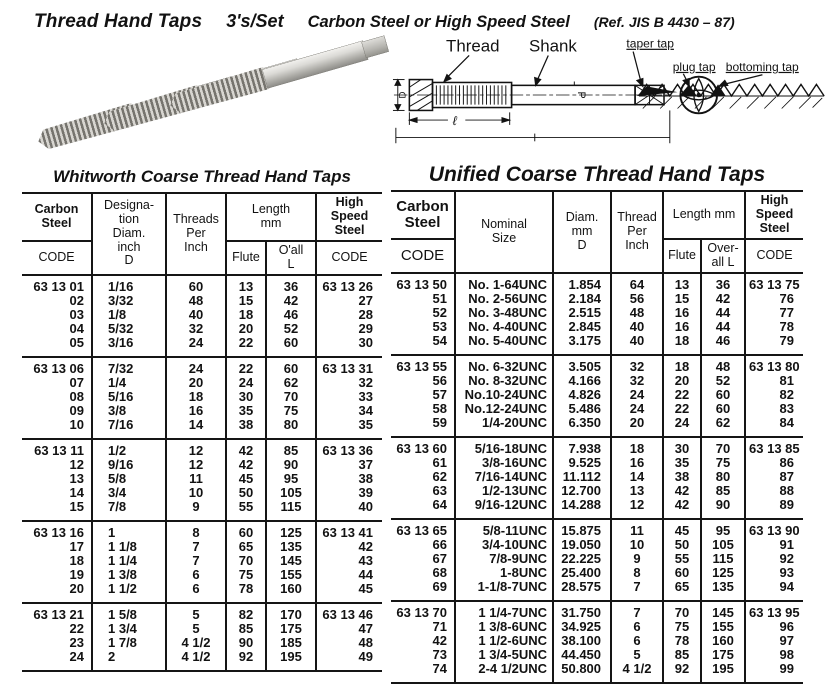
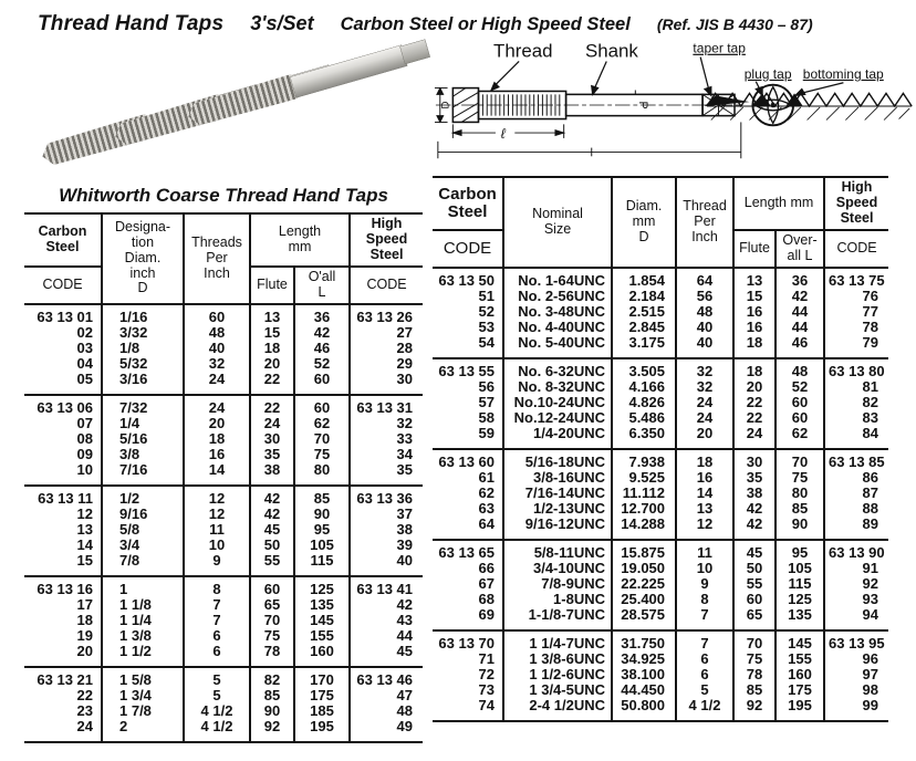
  Thread Hand Taps
  3's/Set
  Carbon Steel or High Speed Steel
  (Ref. JIS B 4430 – 87)
  Thread
  Shank
  taper tap
  plug tap
  bottoming tap
  ℓ
  Whitworth Coarse Thread Hand Taps
  Carbon Steel	Designa- tion Diam. inch D	Threads Per Inch	Length mm	High Speed Steel
  CODE	Flute	O'all L	CODE
  63 13 01	1/16	60	13	36	63 13 26
  02	3/32	48	15	42	27
  03	1/8	40	18	46	28
  04	5/32	32	20	52	29
  05	3/16	24	22	60	30
  63 13 06	7/32	24	22	60	63 13 31
  07	1/4	20	24	62	32
  08	5/16	18	30	70	33
  09	3/8	16	35	75	34
  10	7/16	14	38	80	35
  63 13 11	1/2	12	42	85	63 13 36
  12	9/16	12	42	90	37
  13	5/8	11	45	95	38
  14	3/4	10	50	105	39
  15	7/8	9	55	115	40
  63 13 16	1	8	60	125	63 13 41
  17	1 1/8	7	65	135	42
  18	1 1/4	7	70	145	43
  19	1 3/8	6	75	155	44
  20	1 1/2	6	78	160	45
  63 13 21	1 5/8	5	82	170	63 13 46
  22	1 3/4	5	85	175	47
  23	1 7/8	4 1/2	90	185	48
  24	2	4 1/2	92	195	49
- Unified Coarse Thread Hand Taps
  Carbon Steel	Nominal Size	Diam. mm D	Thread Per Inch	Length mm	High Speed Steel
  CODE	Flute	Over- all L	CODE
  63 13 50	No. 1-64UNC	1.854	64	13	36	63 13 75
  51	No. 2-56UNC	2.184	56	15	42	76
  52	No. 3-48UNC	2.515	48	16	44	77
  53	No. 4-40UNC	2.845	40	16	44	78
  54	No. 5-40UNC	3.175	40	18	46	79
  63 13 55	No. 6-32UNC	3.505	32	18	48	63 13 80
  56	No. 8-32UNC	4.166	32	20	52	81
  57	No.10-24UNC	4.826	24	22	60	82
  58	No.12-24UNC	5.486	24	22	60	83
  59	1/4-20UNC	6.350	20	24	62	84
  63 13 60	5/16-18UNC	7.938	18	30	70	63 13 85
  61	3/8-16UNC	9.525	16	35	75	86
  62	7/16-14UNC	11.112	14	38	80	87
  63	1/2-13UNC	12.700	13	42	85	88
  64	9/16-12UNC	14.288	12	42	90	89
  63 13 65	5/8-11UNC	15.875	11	45	95	63 13 90
  66	3/4-10UNC	19.050	10	50	105	91
  67	7/8-9UNC	22.225	9	55	115	92
  68	1-8UNC	25.400	8	60	125	93
  69	1-1/8-7UNC	28.575	7	65	135	94
  63 13 70	1 1/4-7UNC	31.750	7	70	145	63 13 95
  71	1 3/8-6UNC	34.925	6	75	155	96
- 42	1 1/2-6UNC	38.100	6	78	160	97
+ 72	1 1/2-6UNC	38.100	6	78	160	97
  73	1 3/4-5UNC	44.450	5	85	175	98
  74	2-4 1/2UNC	50.800	4 1/2	92	195	99
